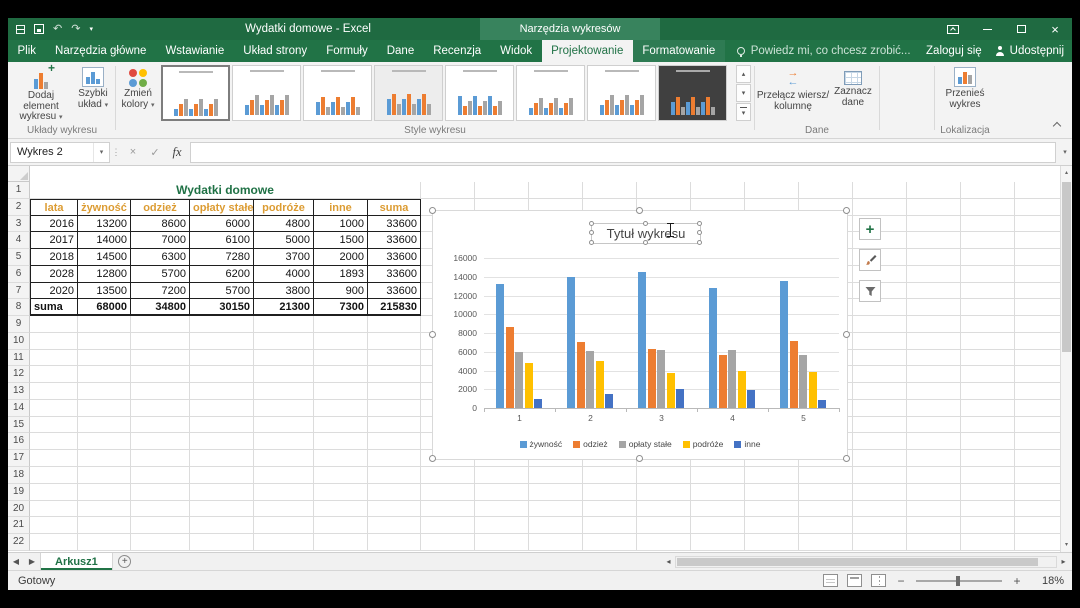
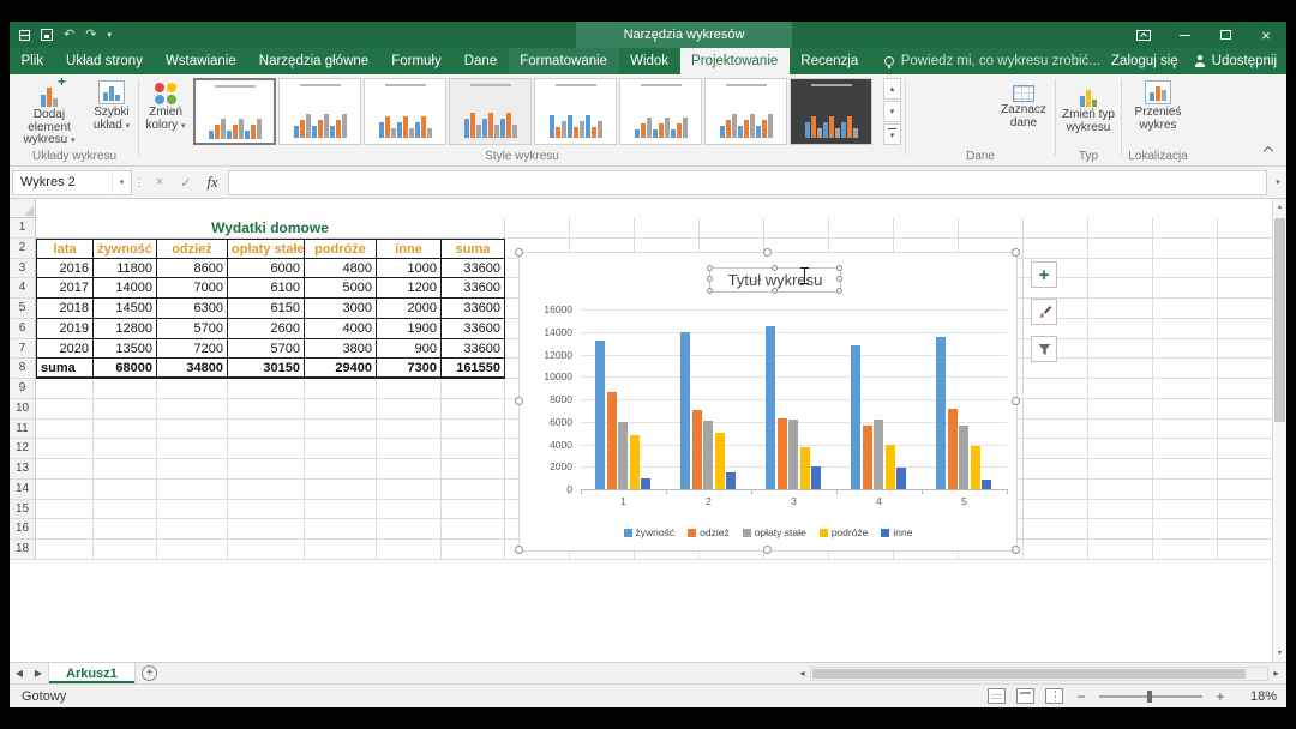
  ↶
  ↷
- Wydatki domowe - Excel
  Narzędzia wykresów
  ×
  Plik
- Narzędzia główne
+ Układ strony
  Wstawianie
- Układ strony
+ Narzędzia główne
  Formuły
  Dane
- Recenzja
+ Formatowanie
  Widok
  Projektowanie
- Formatowanie
+ Recenzja
- Powiedz mi, co chcesz zrobić...
+ Powiedz mi, co wykresu zrobić...
  Zaloguj się
  Udostępnij
  +
  Dodaj element wykresu
  Szybki układ
  Układy wykresu
  Zmień kolory
  Style wykresu
- →
- ←
- Przełącz wiersz/ kolumnę
  Zaznacz dane
  Dane
+ Zmień typ wykresu
+ Typ
  Przenieś wykres
  Lokalizacja
  Wykres 2
  ⋮
  ×
  ✓
  fx
  1
  Wydatki domowe
  2
  lata
  żywność
  odzież
  opłaty stałe
  podróże
  inne
  suma
  3
  2016
- 13200
+ 11800
  8600
  6000
  4800
  1000
  33600
  4
  2017
  14000
  7000
  6100
  5000
- 1500
+ 1200
  33600
  5
  2018
  14500
  6300
- 7280
+ 6150
- 3700
+ 3000
  2000
  33600
  6
- 2028
+ 2019
  12800
  5700
- 6200
+ 2600
  4000
- 1893
+ 1900
  33600
  7
  2020
  13500
  7200
  5700
  3800
  900
  33600
  8
  suma
  68000
  34800
  30150
- 21300
+ 29400
  7300
- 215830
+ 161550
  9
  10
  11
  12
  13
  14
  15
  16
- 17
  18
- 19
- 20
- 21
- 22
  0
  2000
  4000
  6000
  8000
  10000
  12000
  14000
  16000
  1
  2
  3
  4
  5
  Tytuł wykresu
  żywność
  odzież
  opłaty stałe
  podróże
  inne
  +
  ◀
  ▶
  Arkusz1
  +
  ◂
  ▸
  Gotowy
  −
  +
  18%
